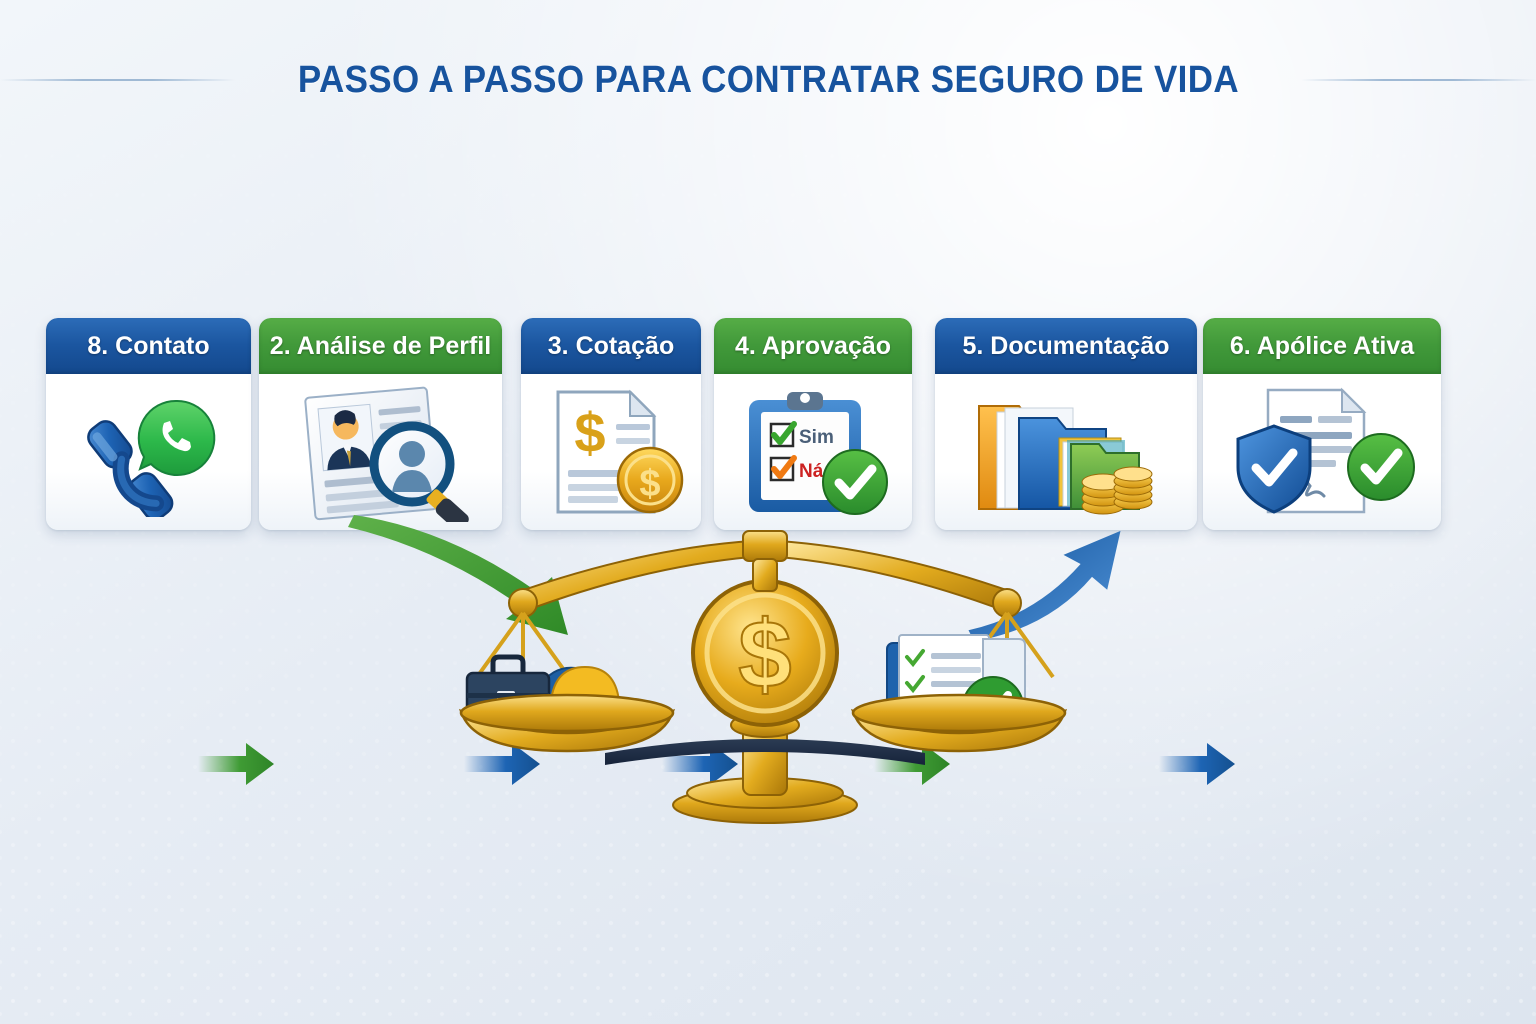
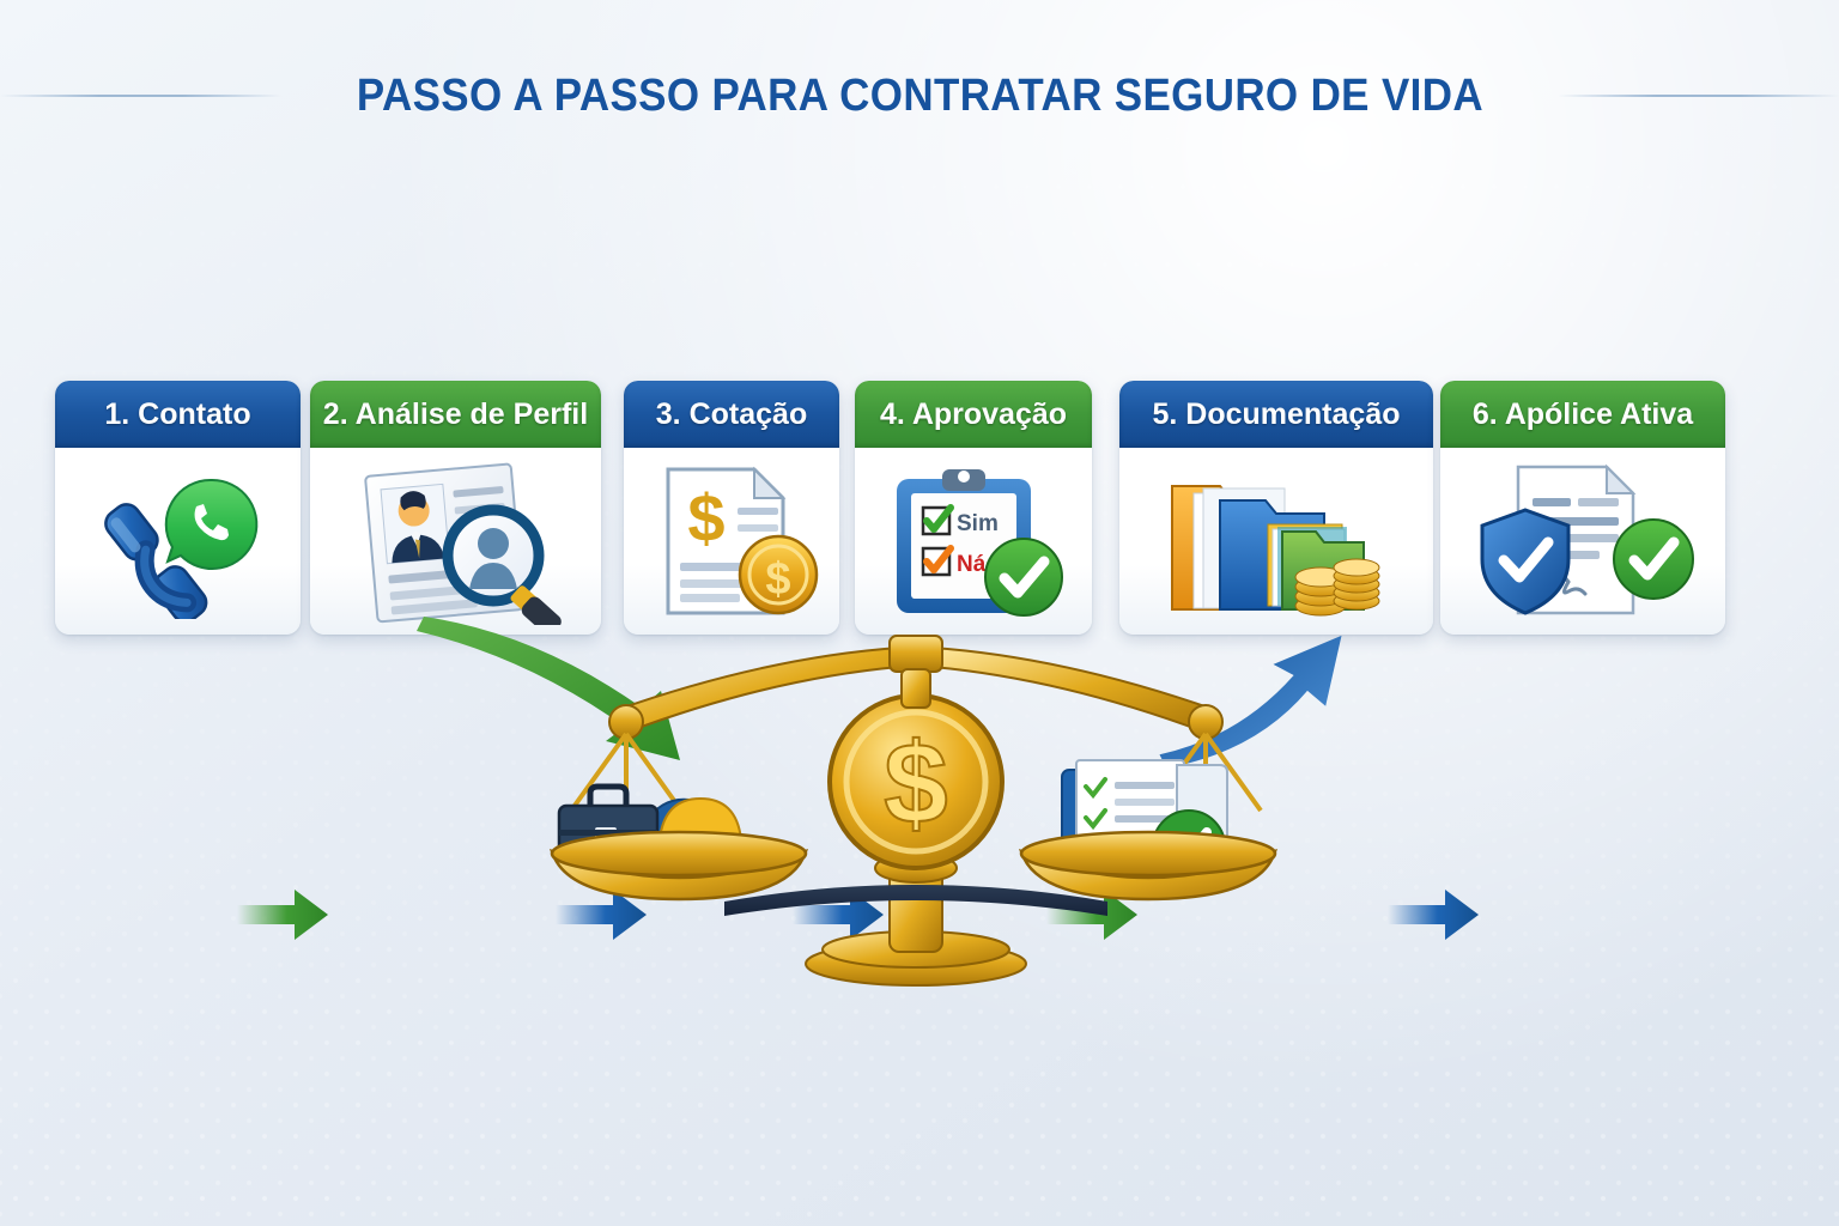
  PASSO A PASSO PARA CONTRATAR SEGURO DE VIDA
- 8. Contato
+ 1. Contato
  2. Análise de Perfil
  3. Cotação
  $
  $
  4. Aprovação
  Sim
  Ná
  5. Documentação
  6. Apólice Ativa
  $
